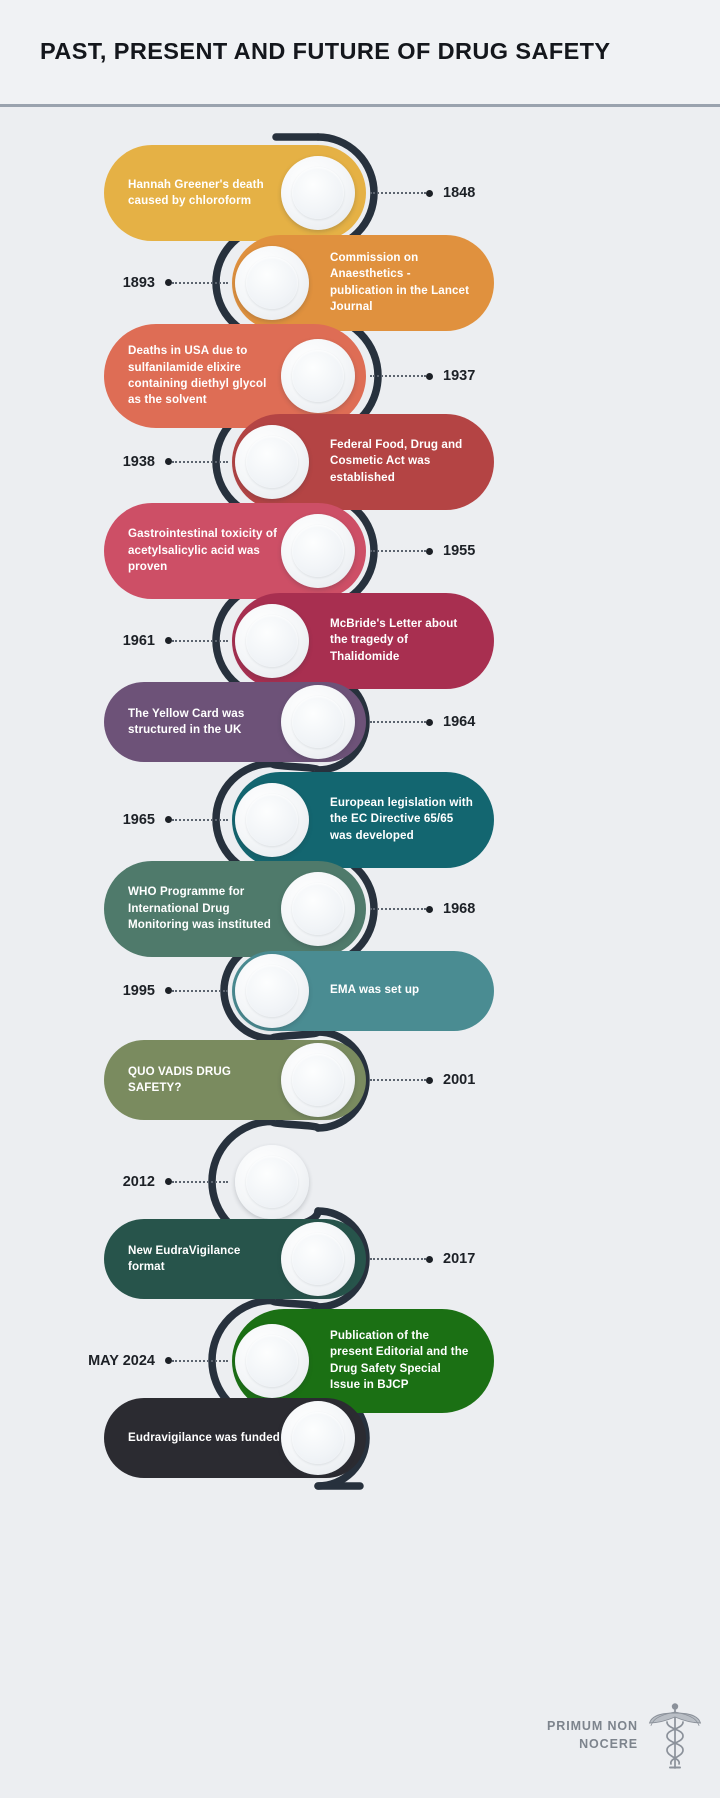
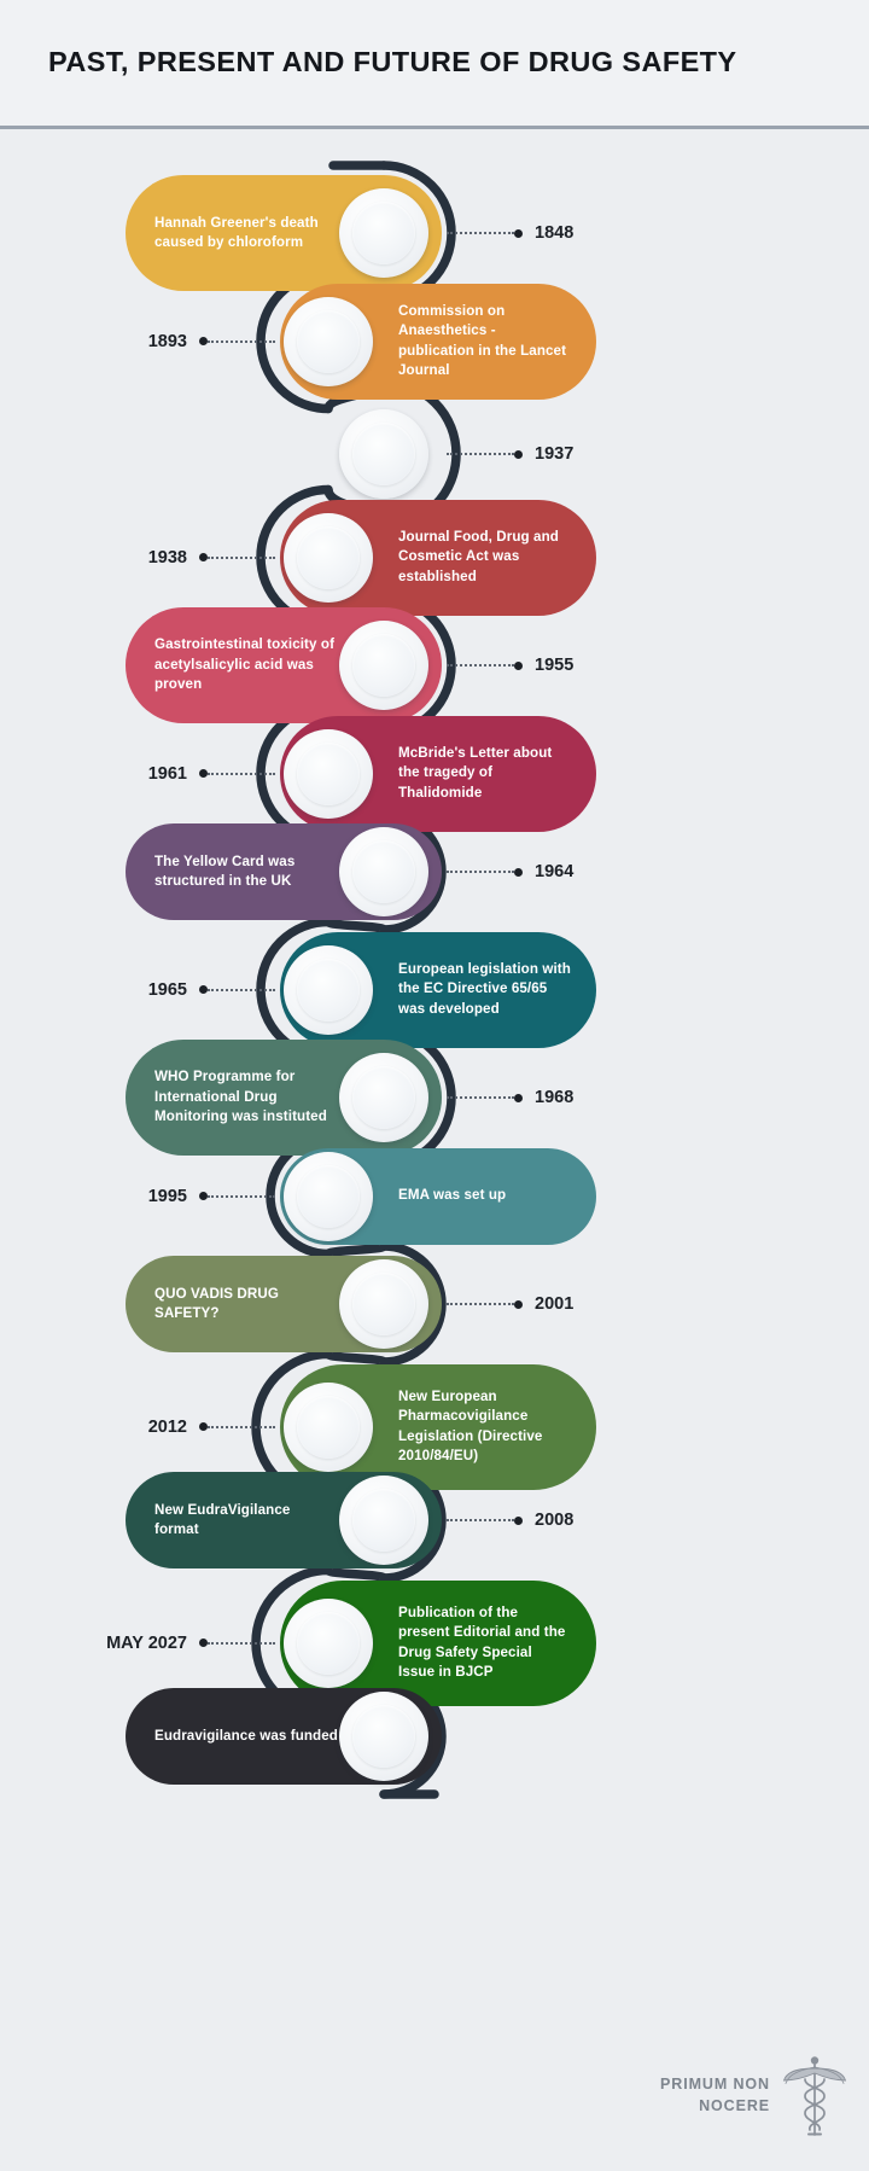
  PAST, PRESENT AND FUTURE OF DRUG SAFETY
  Hannah Greener's death caused by chloroform
  1848
  Commission on Anaesthetics - publication in the Lancet Journal
  1893
- Deaths in USA due to sulfanilamide elixire containing diethyl glycol as the solvent
  1937
- Federal Food, Drug and Cosmetic Act was established
+ Journal Food, Drug and Cosmetic Act was established
  1938
  Gastrointestinal toxicity of acetylsalicylic acid was proven
  1955
  McBride's Letter about the tragedy of Thalidomide
  1961
  The Yellow Card was structured in the UK
  1964
  European legislation with the EC Directive 65/65 was developed
  1965
  WHO Programme for International Drug Monitoring was instituted
  1968
  EMA was set up
  1995
  QUO VADIS DRUG SAFETY?
  2001
+ New European Pharmacovigilance Legislation (Directive 2010/84/EU)
  2012
  New EudraVigilance format
- 2017
+ 2008
  Publication of the present Editorial and the Drug Safety Special Issue in BJCP
- MAY 2024
+ MAY 2027
  Eudravigilance was funded
  PRIMUM NON
  NOCERE
